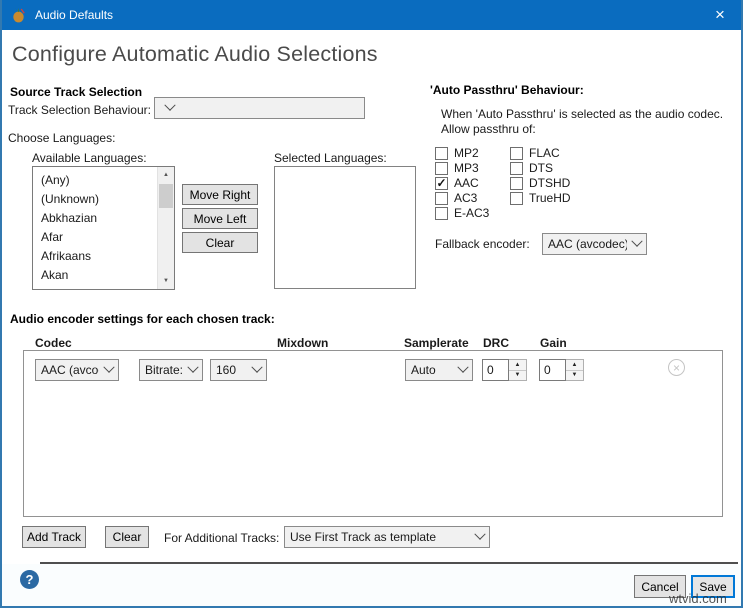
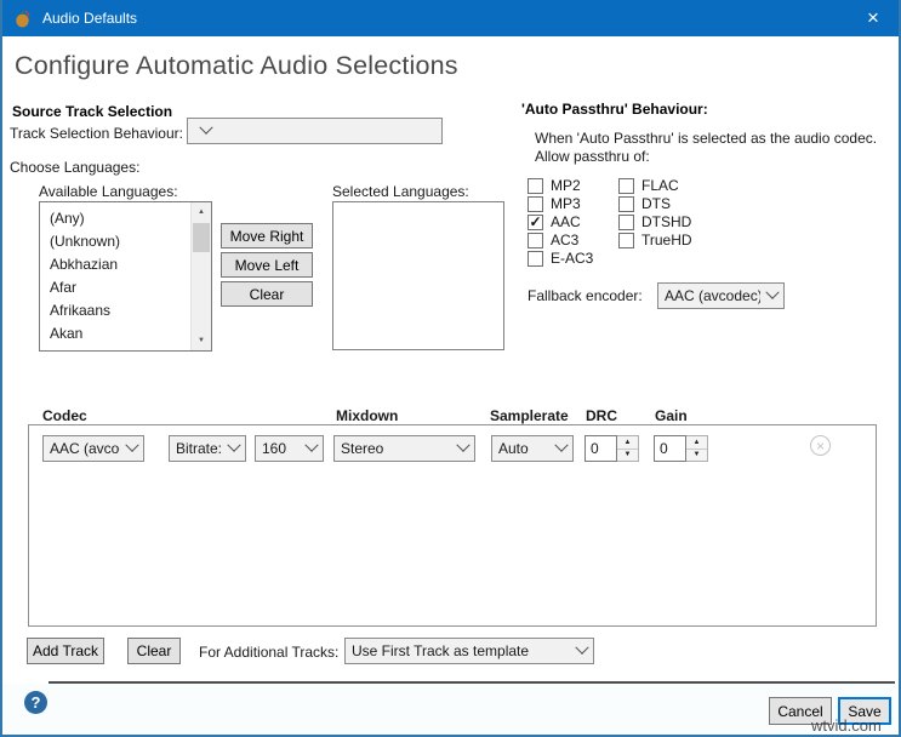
  Audio Defaults
  ×
  Configure Automatic Audio Selections
  Source Track Selection
  Track Selection Behaviour:
  Choose Languages:
  Available Languages:
  Selected Languages:
  (Any)
  (Unknown)
  Abkhazian
  Afar
  Afrikaans
  Akan
  Move Right
  Move Left
  Clear
  'Auto Passthru' Behaviour:
  When 'Auto Passthru' is selected as the audio codec.
  Allow passthru of:
  MP2
  MP3
  ✓
  AAC
  AC3
  E-AC3
  FLAC
  DTS
  DTSHD
  TrueHD
  Fallback encoder:
  AAC (avcodec)
- Audio encoder settings for each chosen track:
  Codec
  Mixdown
  Samplerate
  DRC
  Gain
  AAC (avco
  Bitrate:
  160
+ Stereo
  Auto
  0
  0
  ×
  Add Track
  Clear
  For Additional Tracks:
  Use First Track as template
  ?
  Cancel
  Save
  wtvid.com
